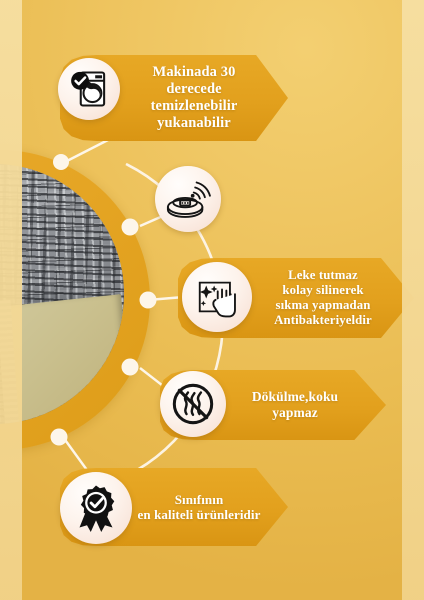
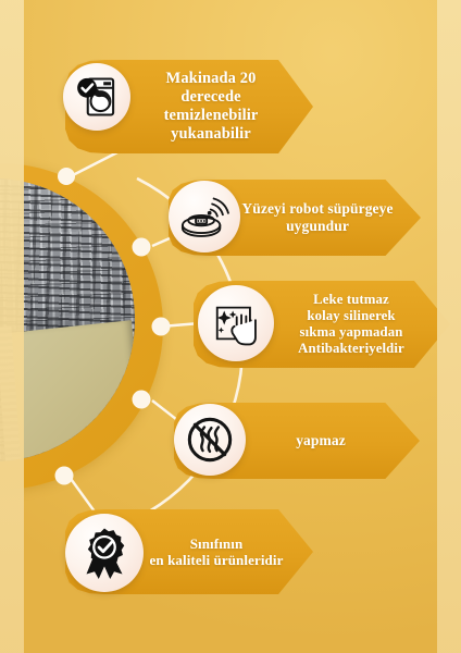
- Makinada 30
+ Makinada 20
  derecede
  temizlenebilir
  yukanabilir
+ Yüzeyi robot süpürgeye
+ uygundur
  Leke tutmaz
  kolay silinerek
  sıkma yapmadan
  Antibakteriyeldir
- Dökülme,koku
  yapmaz
  Sınıfının
  en kaliteli ürünleridir
